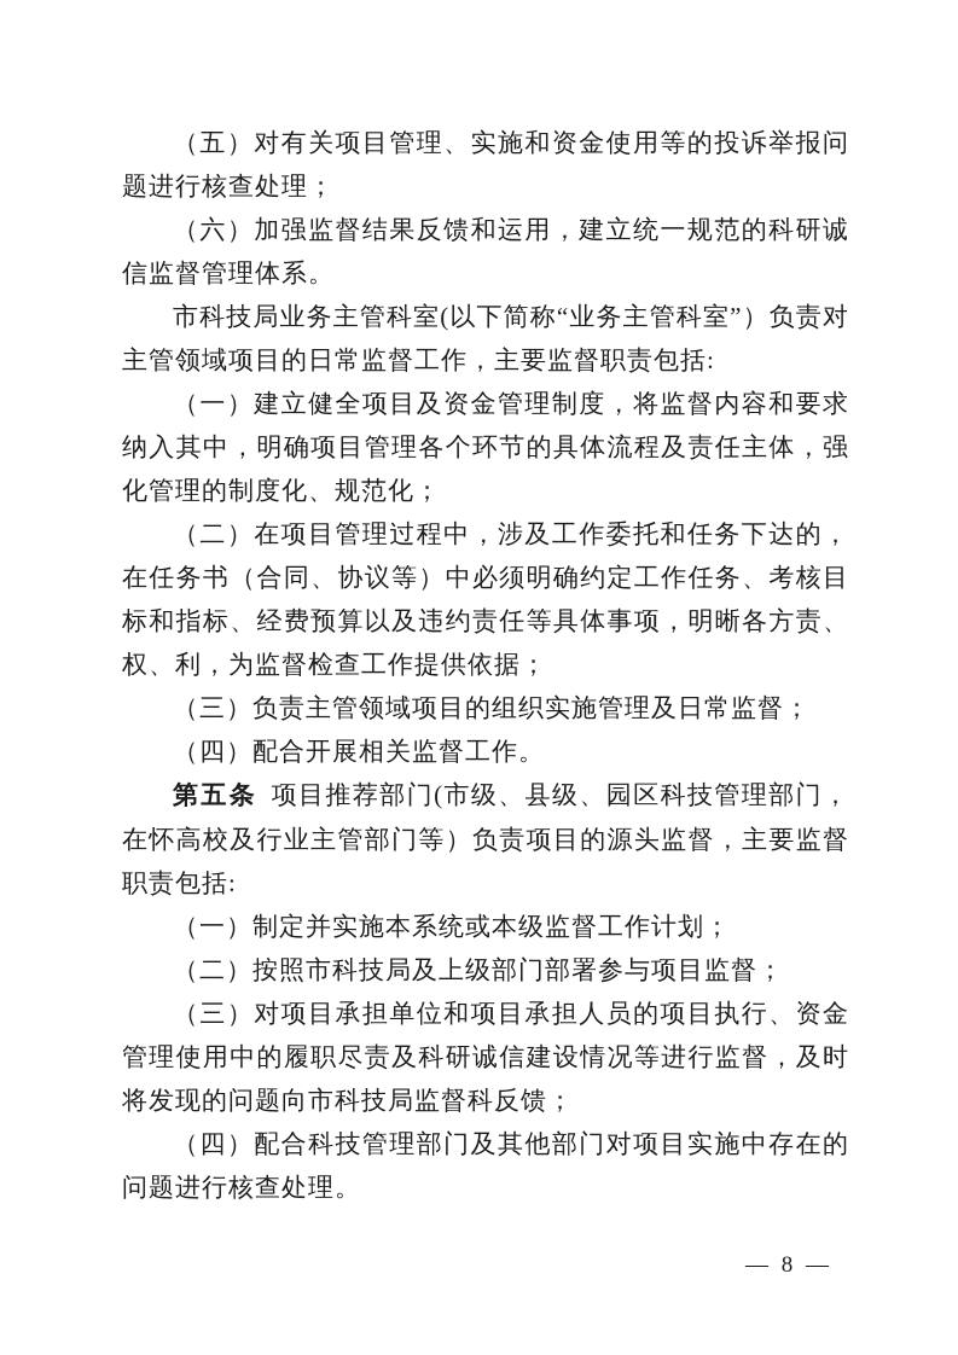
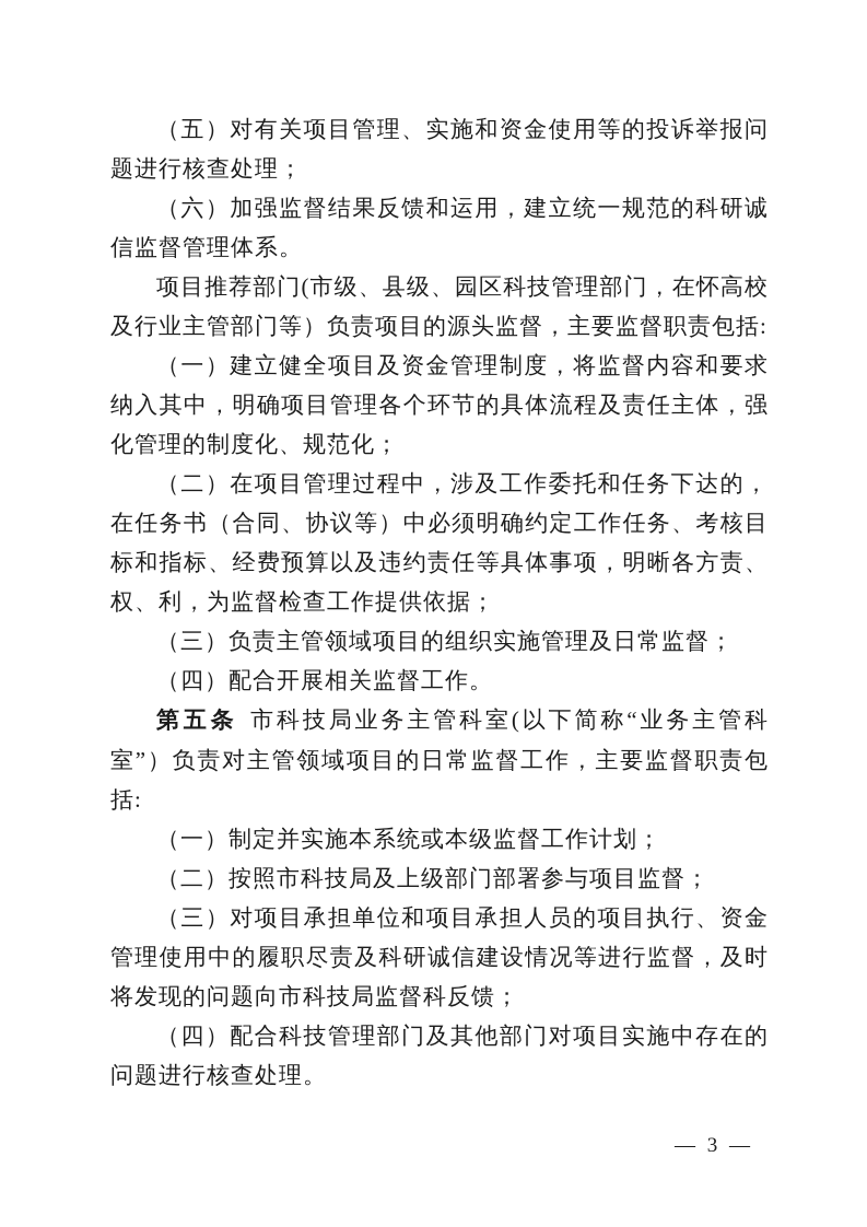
  （五）对有关项目管理、实施和资金使用等的投诉举报问题进行核查处理；
  （六）加强监督结果反馈和运用，建立统一规范的科研诚信监督管理体系。
- 市科技局业务主管科室(以下简称“业务主管科室”）负责对主管领域项目的日常监督工作，主要监督职责包括:
+ 项目推荐部门(市级、县级、园区科技管理部门，在怀高校及行业主管部门等）负责项目的源头监督，主要监督职责包括:
  （一）建立健全项目及资金管理制度，将监督内容和要求纳入其中，明确项目管理各个环节的具体流程及责任主体，强化管理的制度化、规范化；
  （二）在项目管理过程中，涉及工作委托和任务下达的，在任务书（合同、协议等）中必须明确约定工作任务、考核目标和指标、经费预算以及违约责任等具体事项，明晰各方责、权、利，为监督检查工作提供依据；
  （三）负责主管领域项目的组织实施管理及日常监督；
  （四）配合开展相关监督工作。
- 第五条 项目推荐部门(市级、县级、园区科技管理部门，在怀高校及行业主管部门等）负责项目的源头监督，主要监督职责包括:
+ 第五条 市科技局业务主管科室(以下简称“业务主管科室”）负责对主管领域项目的日常监督工作，主要监督职责包括:
  （一）制定并实施本系统或本级监督工作计划；
  （二）按照市科技局及上级部门部署参与项目监督；
  （三）对项目承担单位和项目承担人员的项目执行、资金管理使用中的履职尽责及科研诚信建设情况等进行监督，及时将发现的问题向市科技局监督科反馈；
  （四）配合科技管理部门及其他部门对项目实施中存在的问题进行核查处理。
- — 8 —
+ — 3 —
